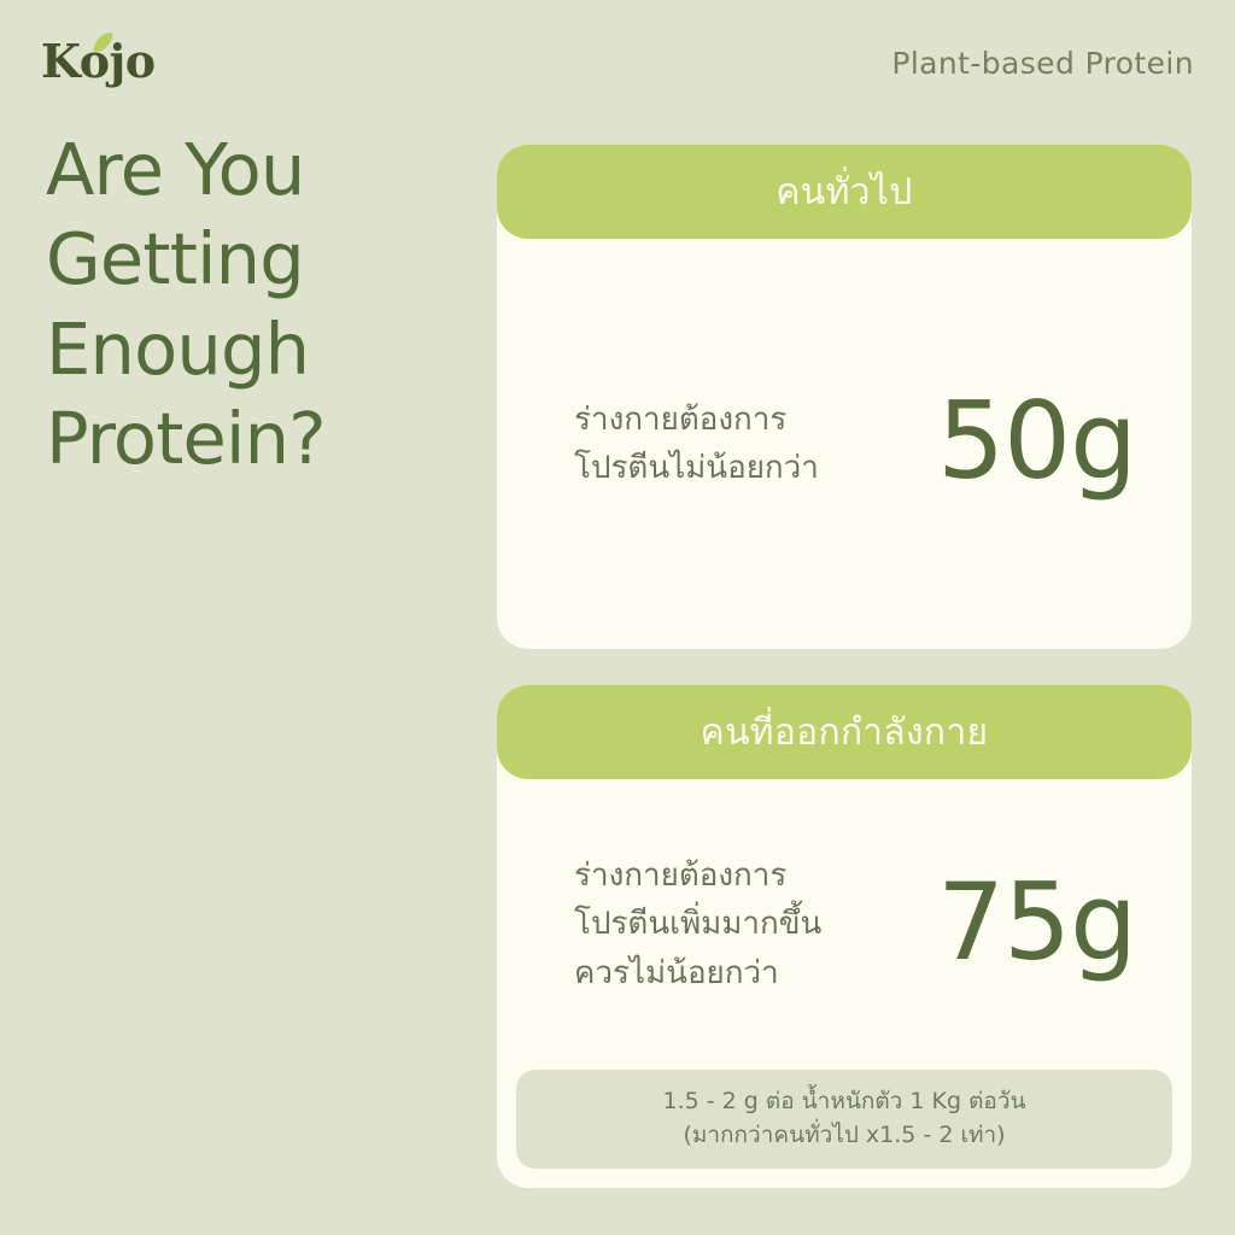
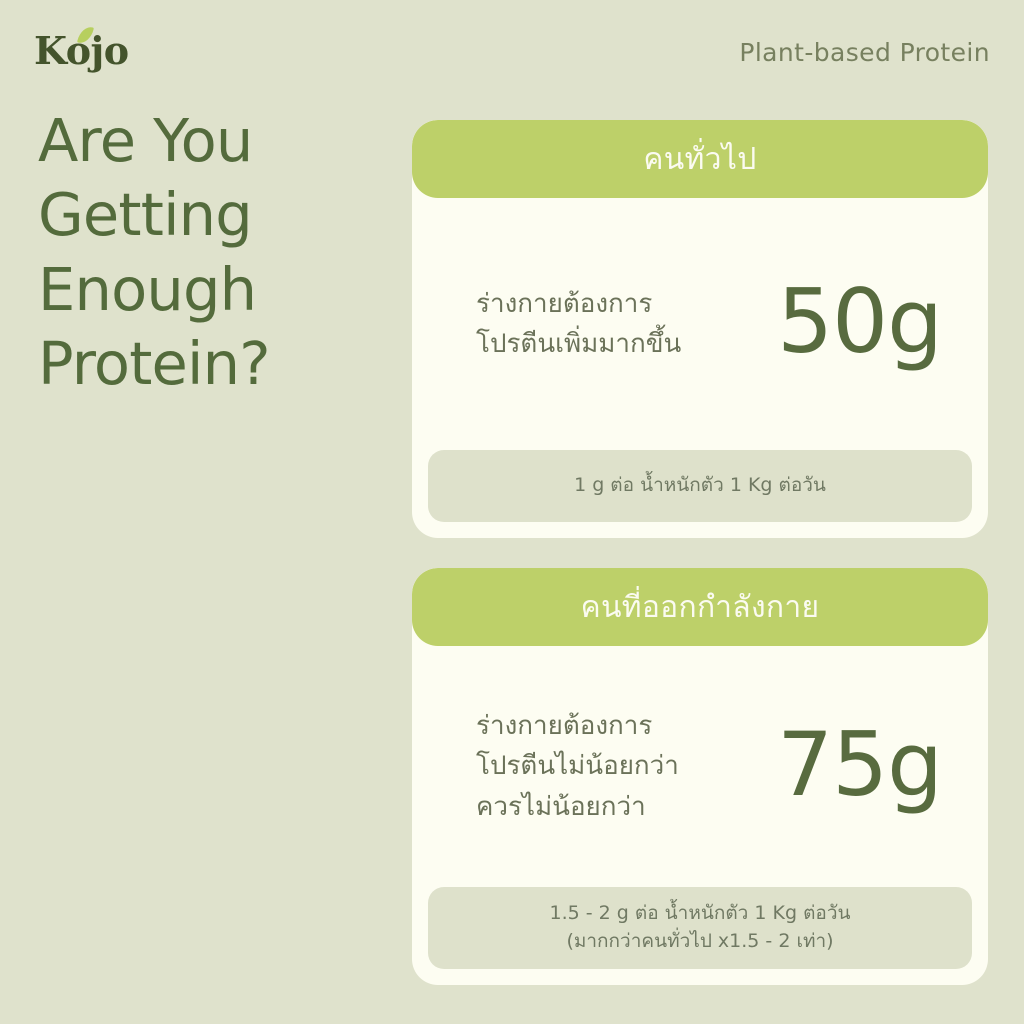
  Kojo
  Plant-based Protein
  Are You
  Getting
  Enough
  Protein?
  คนทั่วไป
  ร่างกายต้องการ
- โปรตีนไม่น้อยกว่า
+ โปรตีนเพิ่มมากขึ้น
  50g
+ 1 g ต่อ น้ำหนักตัว 1 Kg ต่อวัน
  คนที่ออกกำลังกาย
  ร่างกายต้องการ
- โปรตีนเพิ่มมากขึ้น
+ โปรตีนไม่น้อยกว่า
  ควรไม่น้อยกว่า
  75g
  1.5 - 2 g ต่อ น้ำหนักตัว 1 Kg ต่อวัน
  (มากกว่าคนทั่วไป x1.5 - 2 เท่า)
